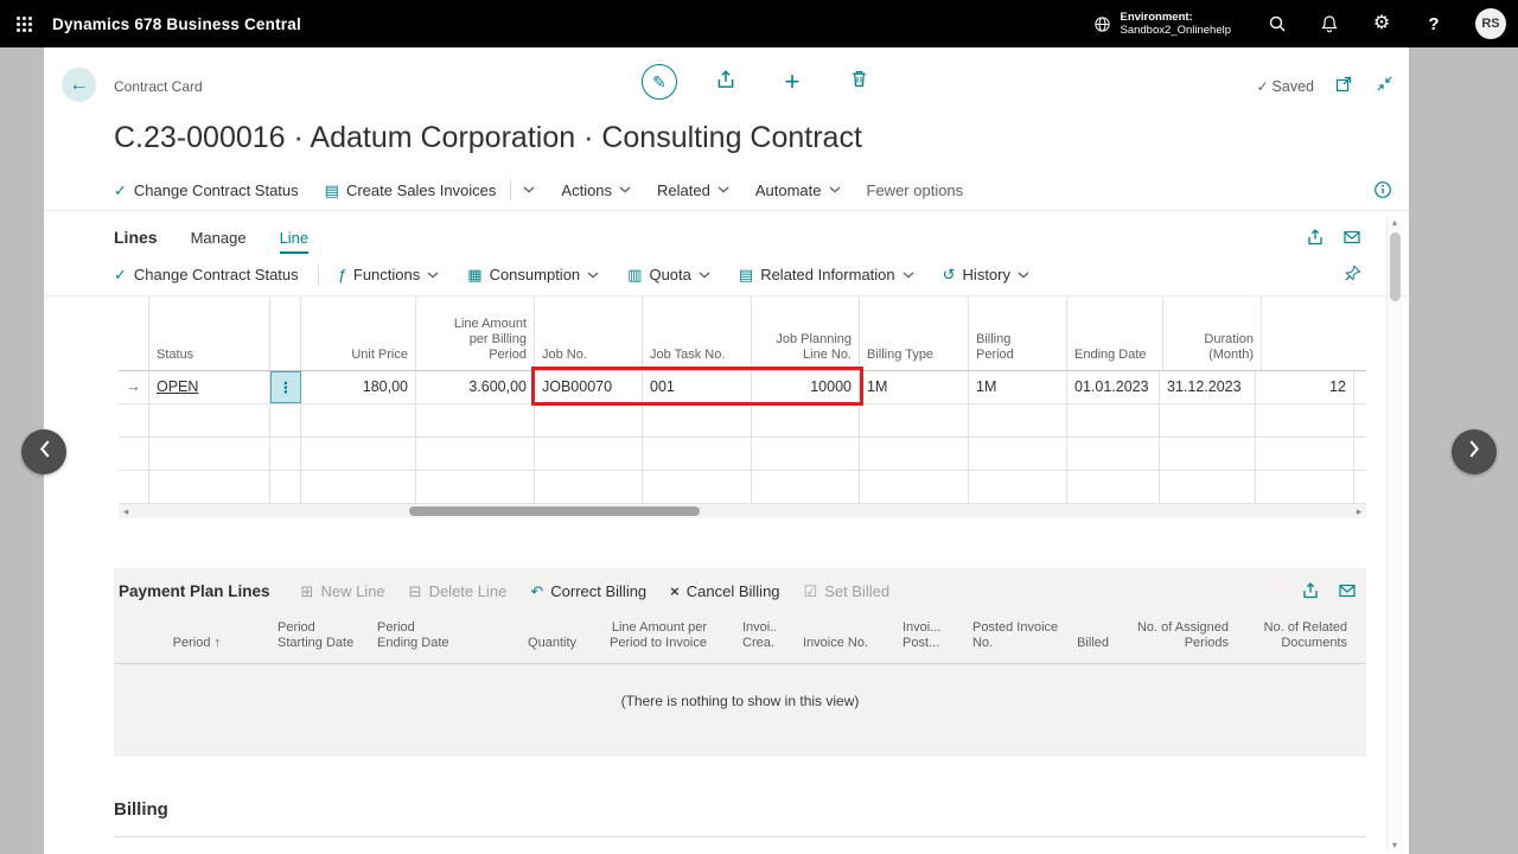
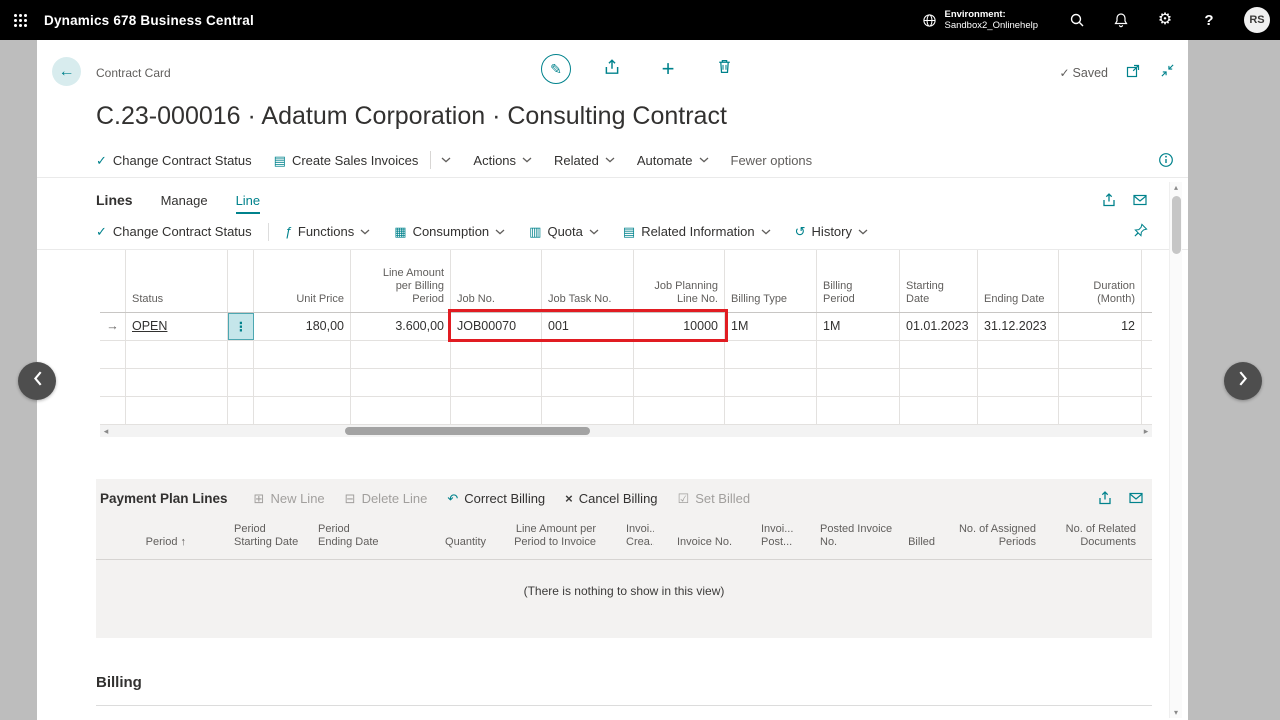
  Dynamics 678 Business Central
  Environment:
  Sandbox2_Onlinehelp
  ⚙
  ?
  RS
  ←
  Contract Card
  ✎
  +
  ✓
  Saved
  C.23-000016 · Adatum Corporation · Consulting Contract
  ✓
  Change Contract Status
  ▤
  Create Sales Invoices
  Actions
  Related
  Automate
  Fewer options
  Lines
  Manage
  Line
  ✓
  Change Contract Status
  ƒ
  Functions
  ▦
  Consumption
  ▥
  Quota
  ▤
  Related Information
  ↺
  History
  Status
  Unit Price
  Line Amount
  per Billing
  Period
  Job No.
  Job Task No.
  Job Planning
  Line No.
  Billing Type
  Billing
  Period
+ Starting
+ Date
  Ending Date
  Duration
  (Month)
  →
  OPEN
  ⋮
  180,00
  3.600,00
  JOB00070
  001
  10000
  1M
  1M
  01.01.2023
  31.12.2023
  12
  ◂
  ▸
  Payment Plan Lines
  ⊞
  New Line
  ⊟
  Delete Line
  ↶
  Correct Billing
  ×
  Cancel Billing
  ☑
  Set Billed
  Period ↑
  Period
  Starting Date
  Period
  Ending Date
  Quantity
  Line Amount per
  Period to Invoice
  Invoi..
  Crea.
  Invoice No.
  Invoi...
  Post...
  Posted Invoice
  No.
  Billed
  No. of Assigned
  Periods
  No. of Related
  Documents
  (There is nothing to show in this view)
  Billing
  ▴
  ▾
